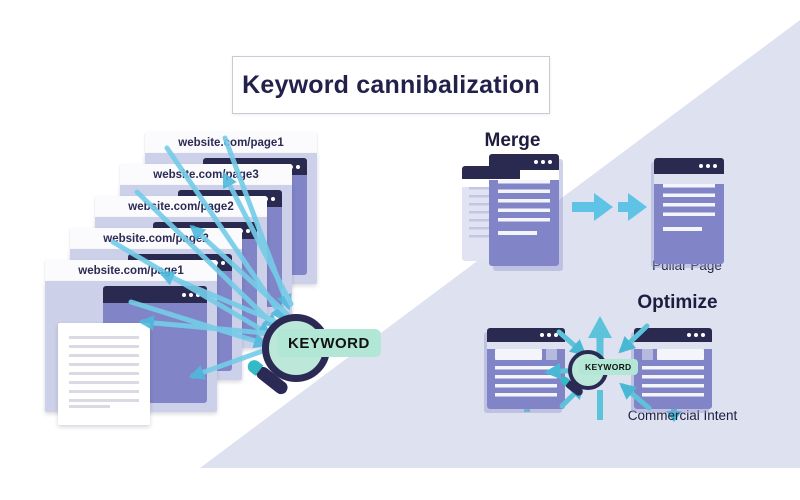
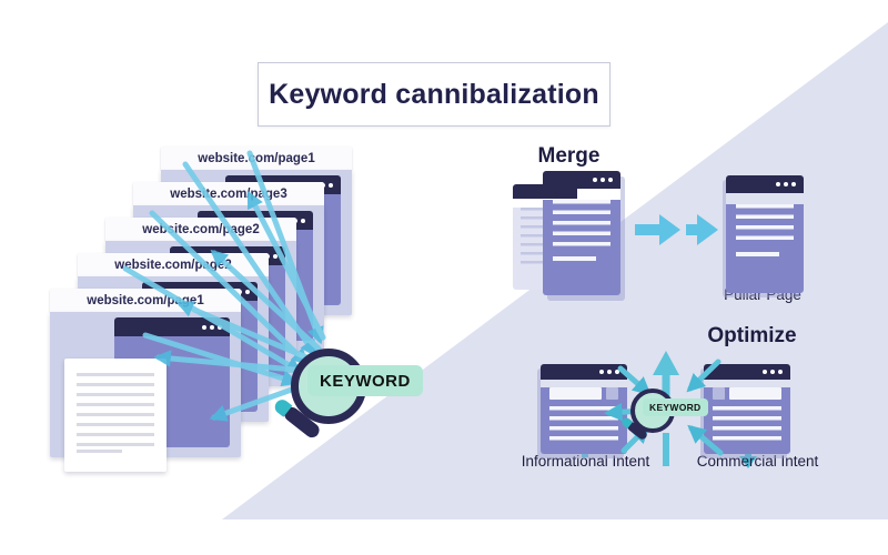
  Keyword cannibalization
  website.om/page1
  webse.compage3
  webite.com/age2
  website.com/pge
  website.com/pge1
  KEYWORD
  Merge
  Pullar Page
  Optimize
  KEYWORD
+ Informational Intent
  Commercial Intent
